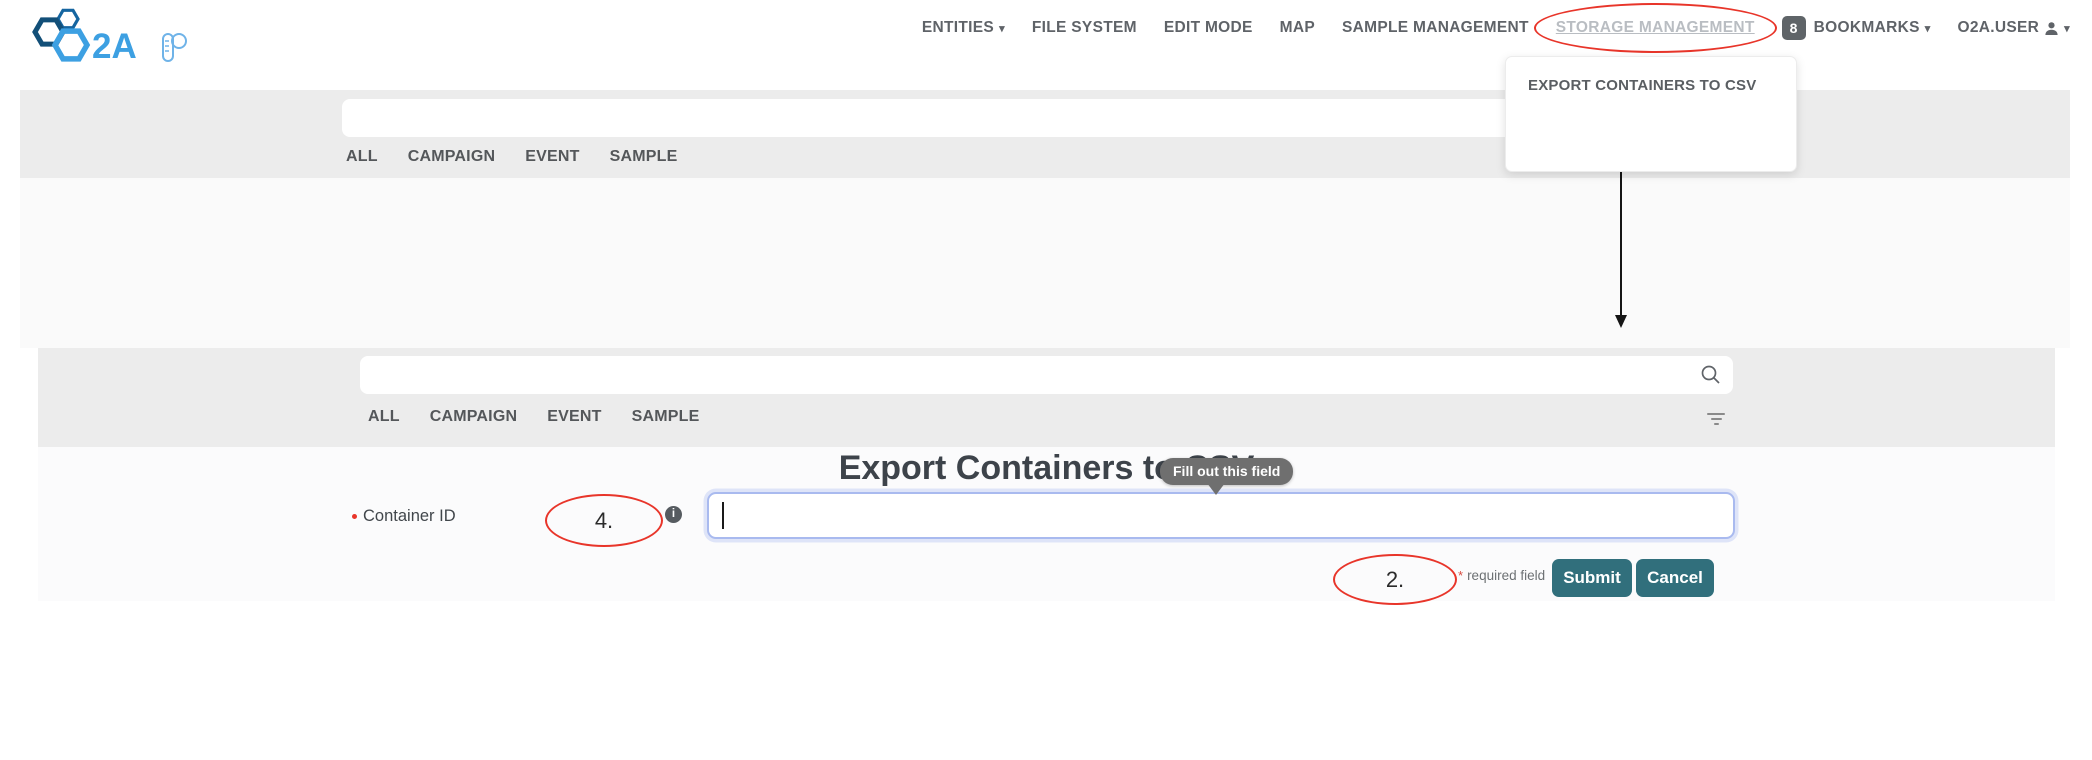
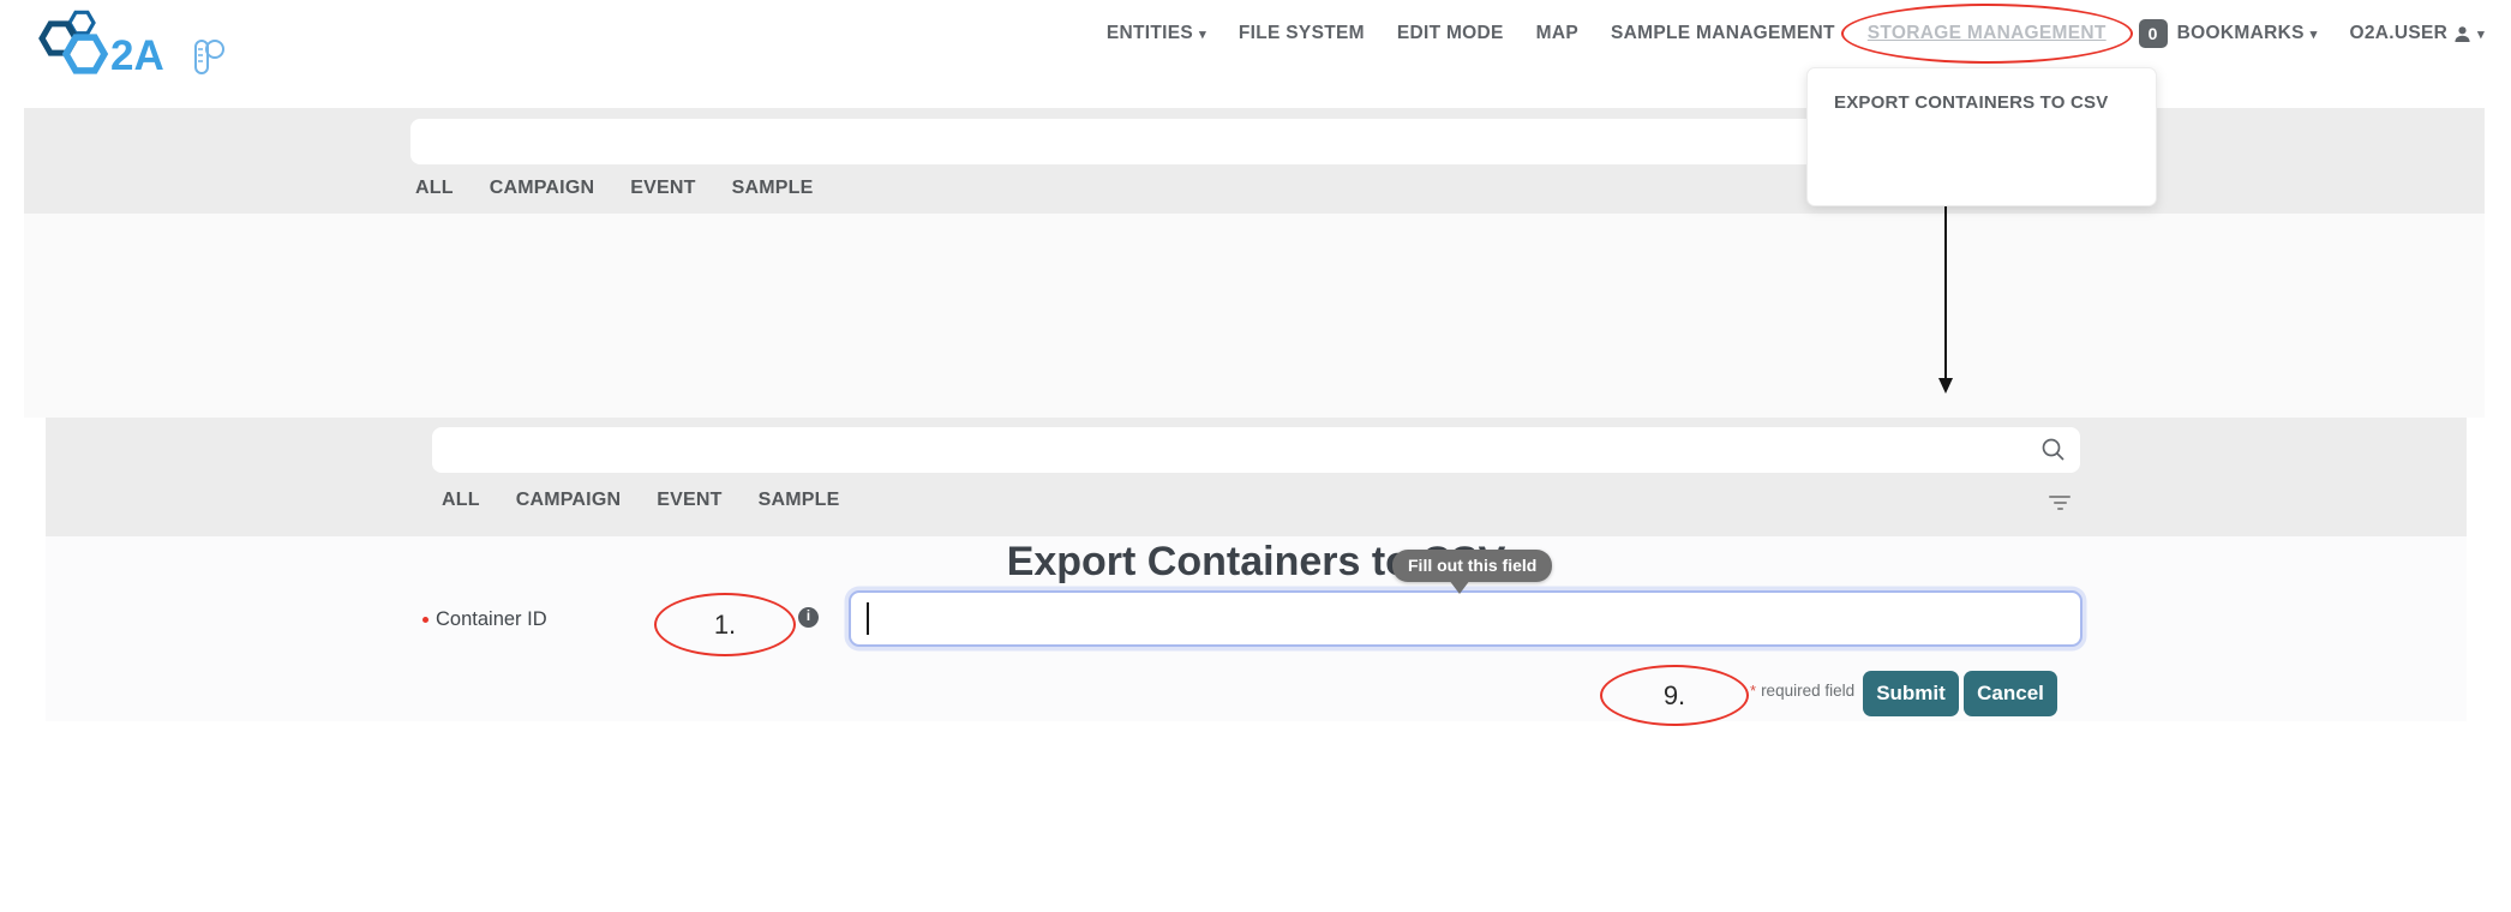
  2A
  ENTITIES
  ▾
  FILE SYSTEM
  EDIT MODE
  MAP
  SAMPLE MANAGEMENT
  STORAGE MANAGEMENT
- 8
+ 0
  BOOKMARKS
  ▾
  O2A.USER
  ▾
  ALL
  CAMPAIGN
  EVENT
  SAMPLE
  EXPORT CONTAINERS TO CSV
  ALL
  CAMPAIGN
  EVENT
  SAMPLE
  Export Containers t
  Container ID
- 4.
+ 1.
  i
  Fill out this field
- 2.
+ 9.
  * required field
  Submit
  Cancel
